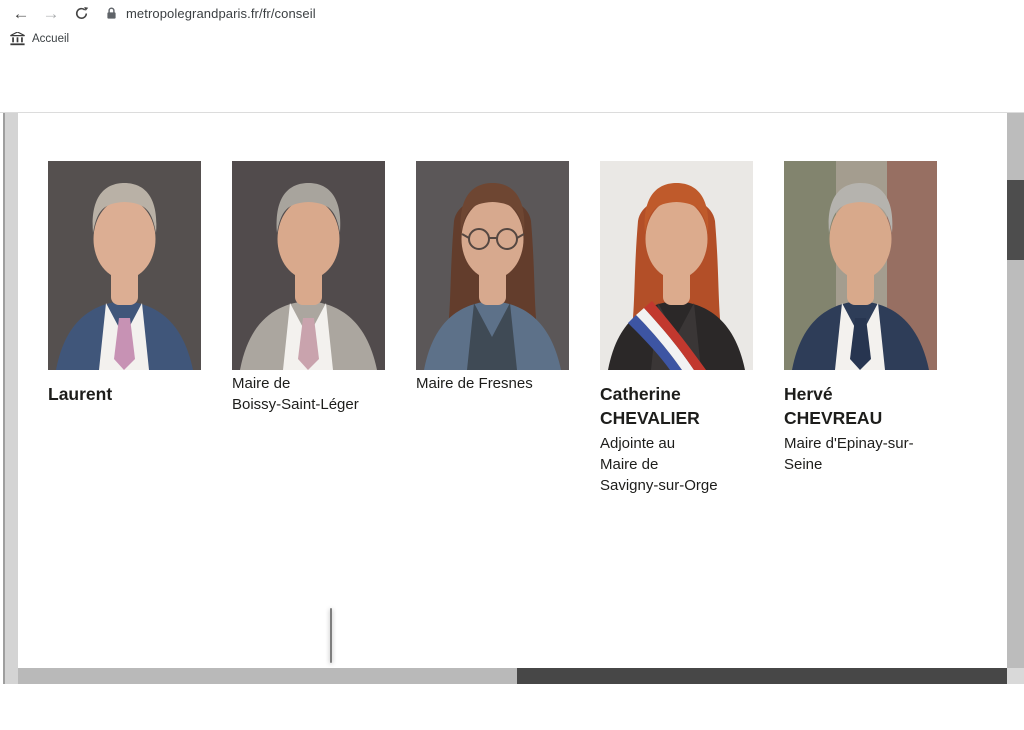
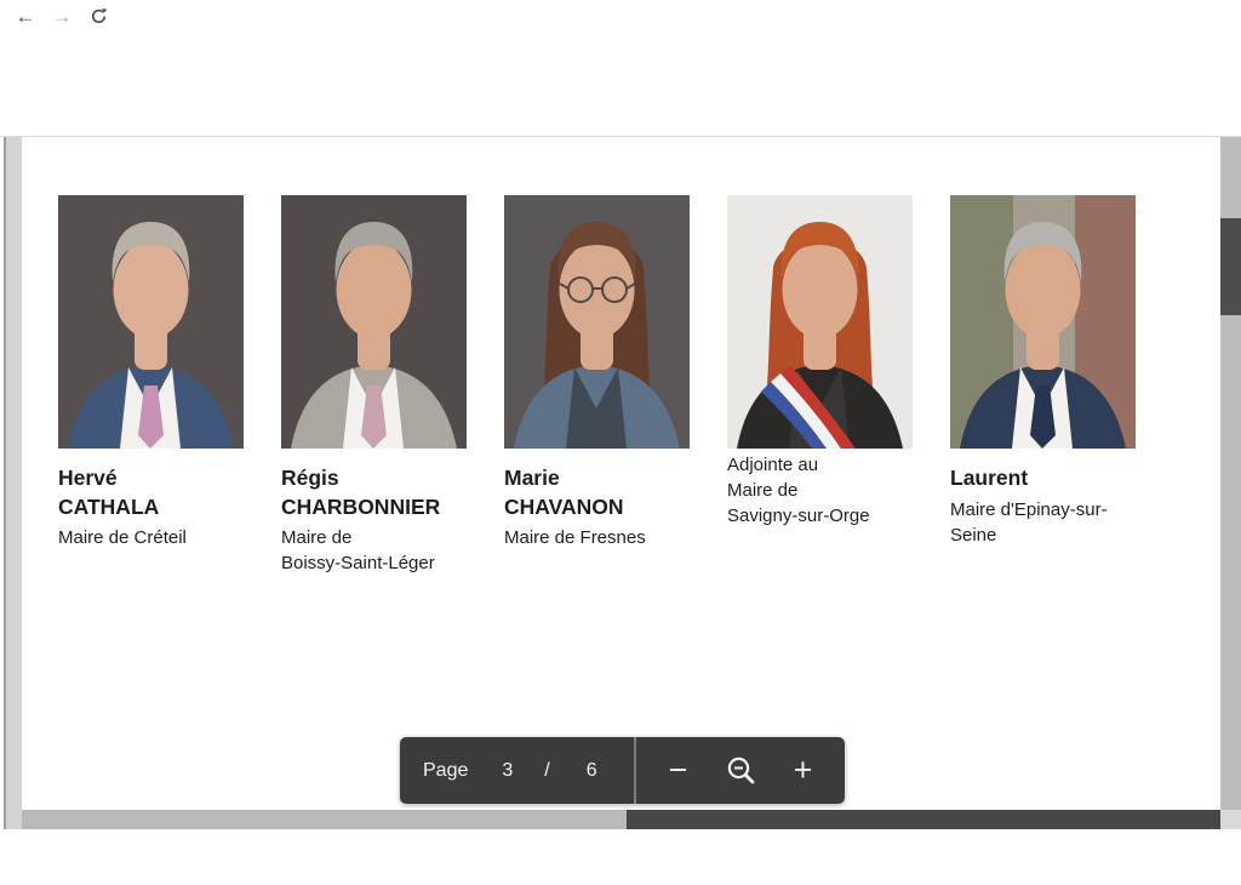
  ←
  →
- metropolegrandparis.fr/fr/conseil
- Accueil
- Laurent
+ Hervé
+ CATHALA
+ Maire de Créteil
+ Régis
+ CHARBONNIER
  Maire de
  Boissy-Saint-Léger
+ Marie
+ CHAVANON
  Maire de Fresnes
- Catherine
- CHEVALIER
  Adjointe au
  Maire de
  Savigny-sur-Orge
- Hervé
+ Laurent
- CHEVREAU
  Maire d'Epinay-sur-
  Seine
+ Page
+ 3
+ /
+ 6
+ −
+ +
